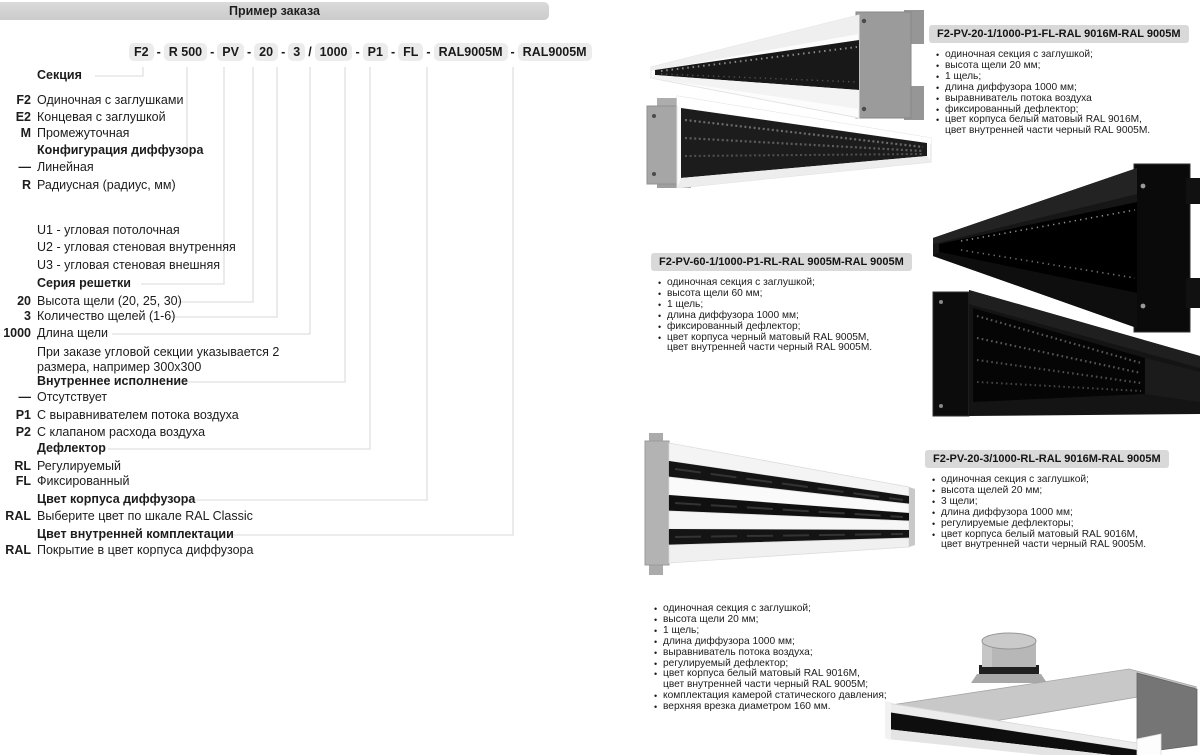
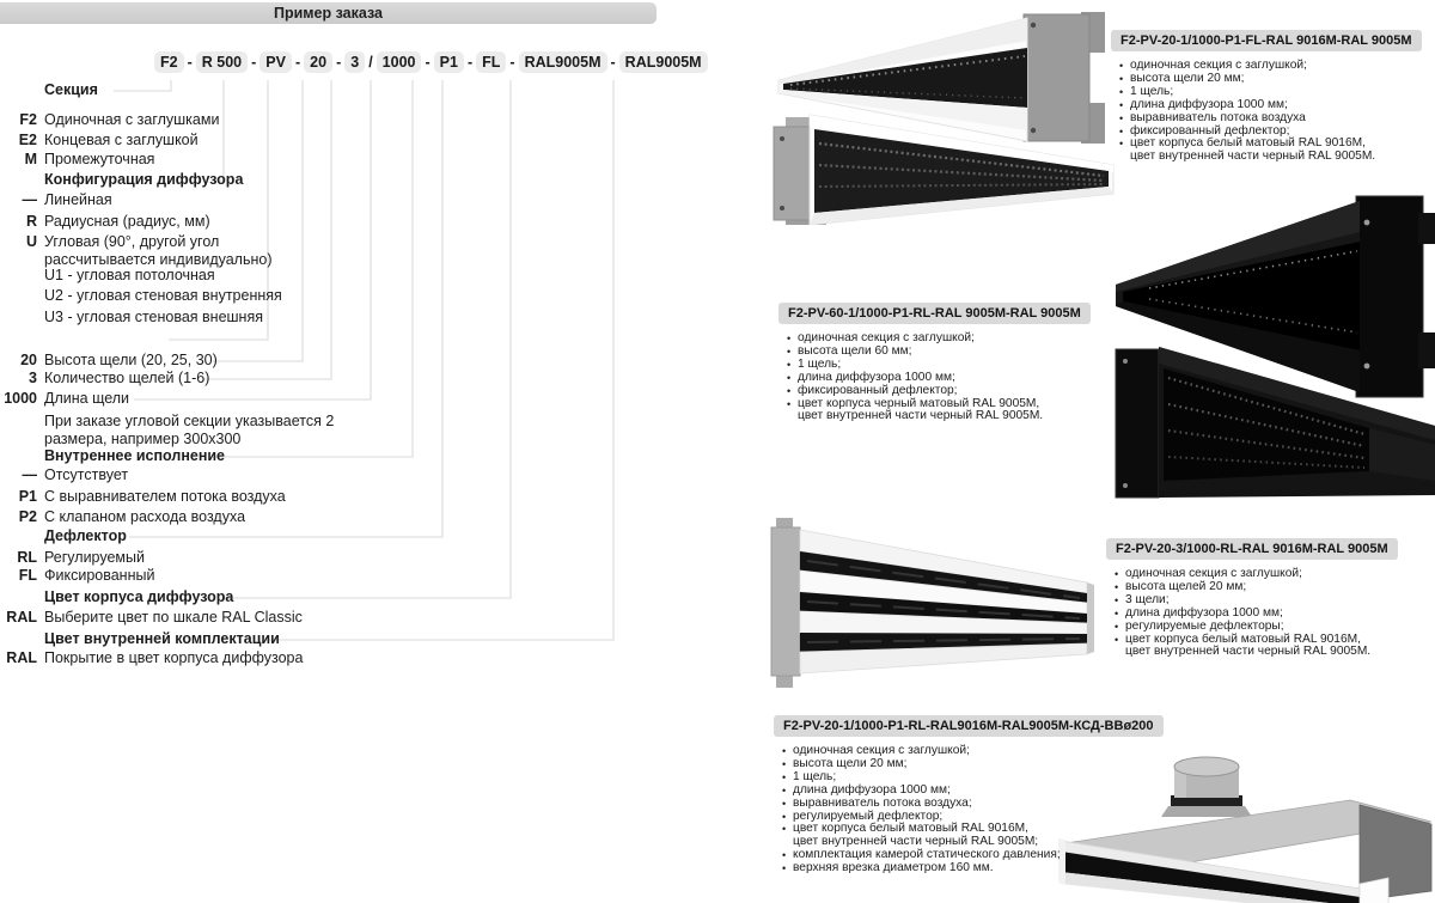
  Пример заказа
  F2
  -
  R 500
  -
  PV
  -
  20
  -
  3
  /
  1000
  -
  P1
  -
  FL
  -
  RAL9005M
  -
  RAL9005M
  Секция
  F2
  Одиночная с заглушками
  E2
  Концевая с заглушкой
  M
  Промежуточная
  Конфигурация диффузора
  —
  Линейная
  R
  Радиусная (радиус, мм)
+ U
+ Угловая (90°, другой угол
+ рассчитывается индивидуально)
  U1 - угловая потолочная
  U2 - угловая стеновая внутренняя
  U3 - угловая стеновая внешняя
- Серия решетки
  20
  Высота щели (20, 25, 30)
  3
  Количество щелей (1-6)
  1000
  Длина щели
  При заказе угловой секции указывается 2
  размера, например 300x300
  Внутреннее исполнение
  —
  Отсутствует
  P1
  С выравнивателем потока воздуха
  P2
  С клапаном расхода воздуха
  Дефлектор
  RL
  Регулируемый
  FL
  Фиксированный
  Цвет корпуса диффузора
  RAL
  Выберите цвет по шкале RAL Classic
  Цвет внутренней комплектации
  RAL
  Покрытие в цвет корпуса диффузора
  F2-PV-20-1/1000-P1-FL-RAL 9016M-RAL 9005M
  •
  одиночная секция с заглушкой;
  •
  высота щели 20 мм;
  •
  1 щель;
  •
  длина диффузора 1000 мм;
  •
  выравниватель потока воздуха
  •
  фиксированный дефлектор;
  •
  цвет корпуса белый матовый RAL 9016M,
  цвет внутренней части черный RAL 9005M.
  F2-PV-60-1/1000-P1-RL-RAL 9005M-RAL 9005M
  •
  одиночная секция с заглушкой;
  •
  высота щели 60 мм;
  •
  1 щель;
  •
  длина диффузора 1000 мм;
  •
  фиксированный дефлектор;
  •
  цвет корпуса черный матовый RAL 9005M,
  цвет внутренней части черный RAL 9005M.
  F2-PV-20-3/1000-RL-RAL 9016M-RAL 9005M
  •
  одиночная секция с заглушкой;
  •
  высота щелей 20 мм;
  •
  3 щели;
  •
  длина диффузора 1000 мм;
  •
  регулируемые дефлекторы;
  •
  цвет корпуса белый матовый RAL 9016M,
  цвет внутренней части черный RAL 9005M.
+ F2-PV-20-1/1000-P1-RL-RAL9016M-RAL9005M-КСД-ВВø200
  •
  одиночная секция с заглушкой;
  •
  высота щели 20 мм;
  •
  1 щель;
  •
  длина диффузора 1000 мм;
  •
  выравниватель потока воздуха;
  •
  регулируемый дефлектор;
  •
  цвет корпуса белый матовый RAL 9016M,
  цвет внутренней части черный RAL 9005M;
  •
  комплектация камерой статического давления;
  •
  верхняя врезка диаметром 160 мм.
